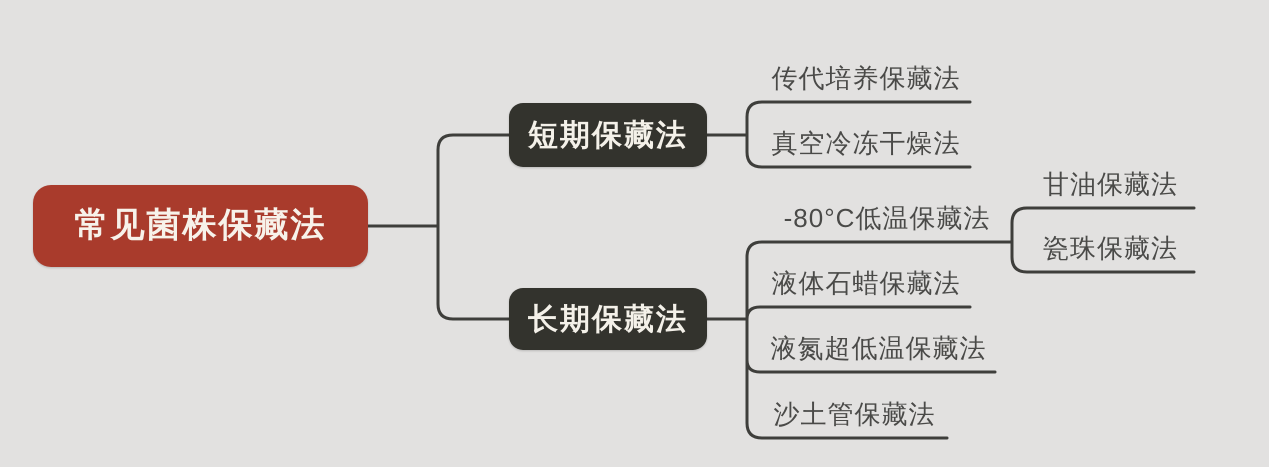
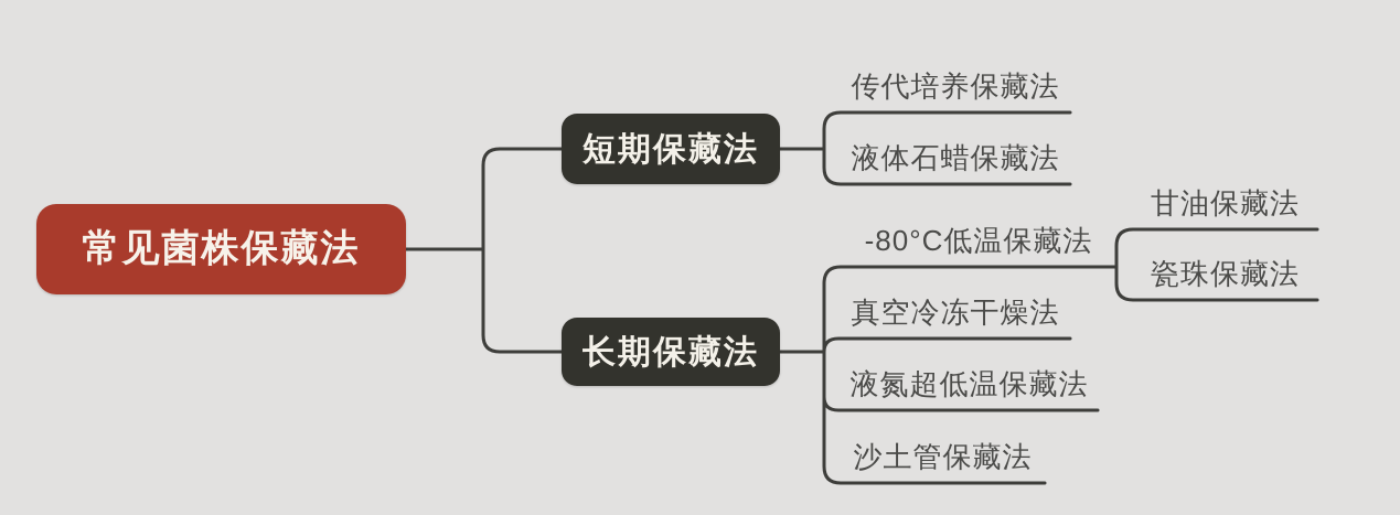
  常见菌株保藏法
  短期保藏法
  长期保藏法
  传代培养保藏法
- 真空冷冻干燥法
+ 液体石蜡保藏法
  -80°C低温保藏法
- 液体石蜡保藏法
+ 真空冷冻干燥法
  液氮超低温保藏法
  沙土管保藏法
  甘油保藏法
  瓷珠保藏法
